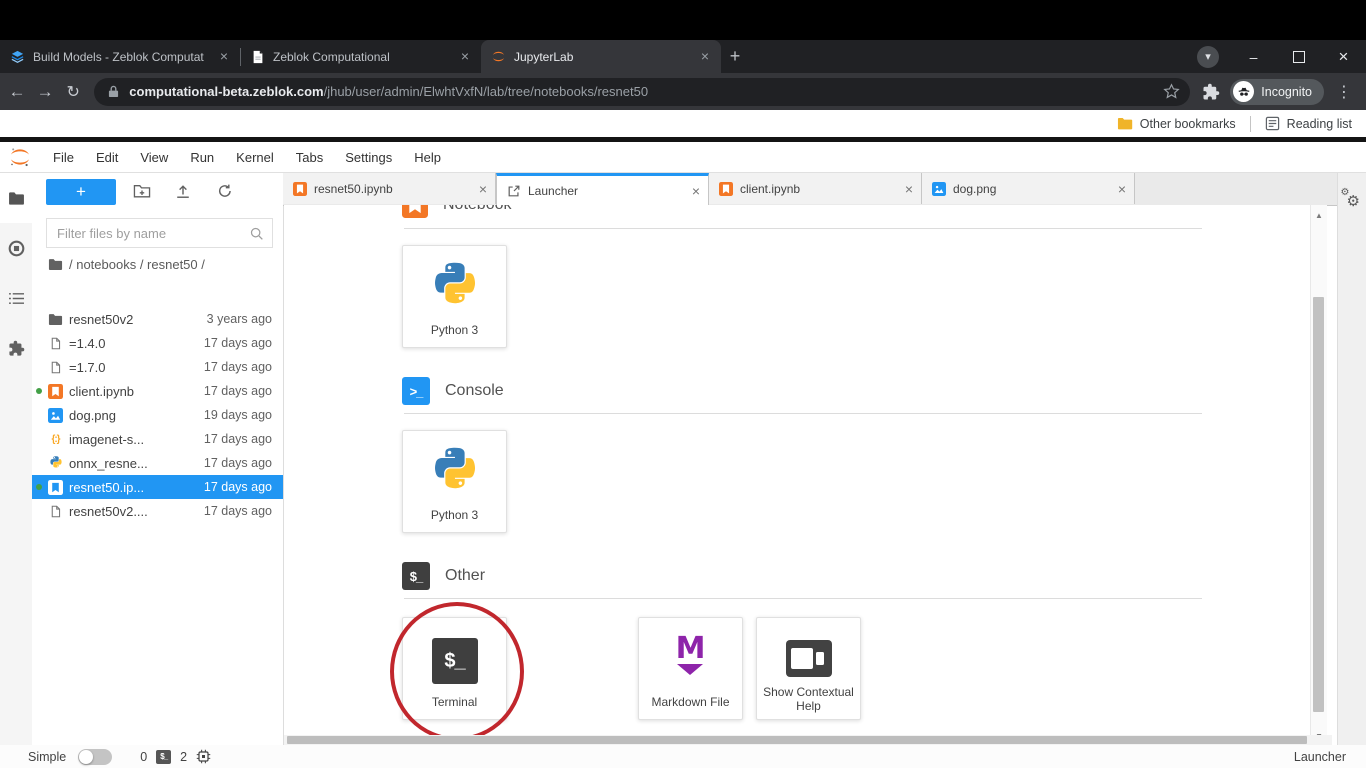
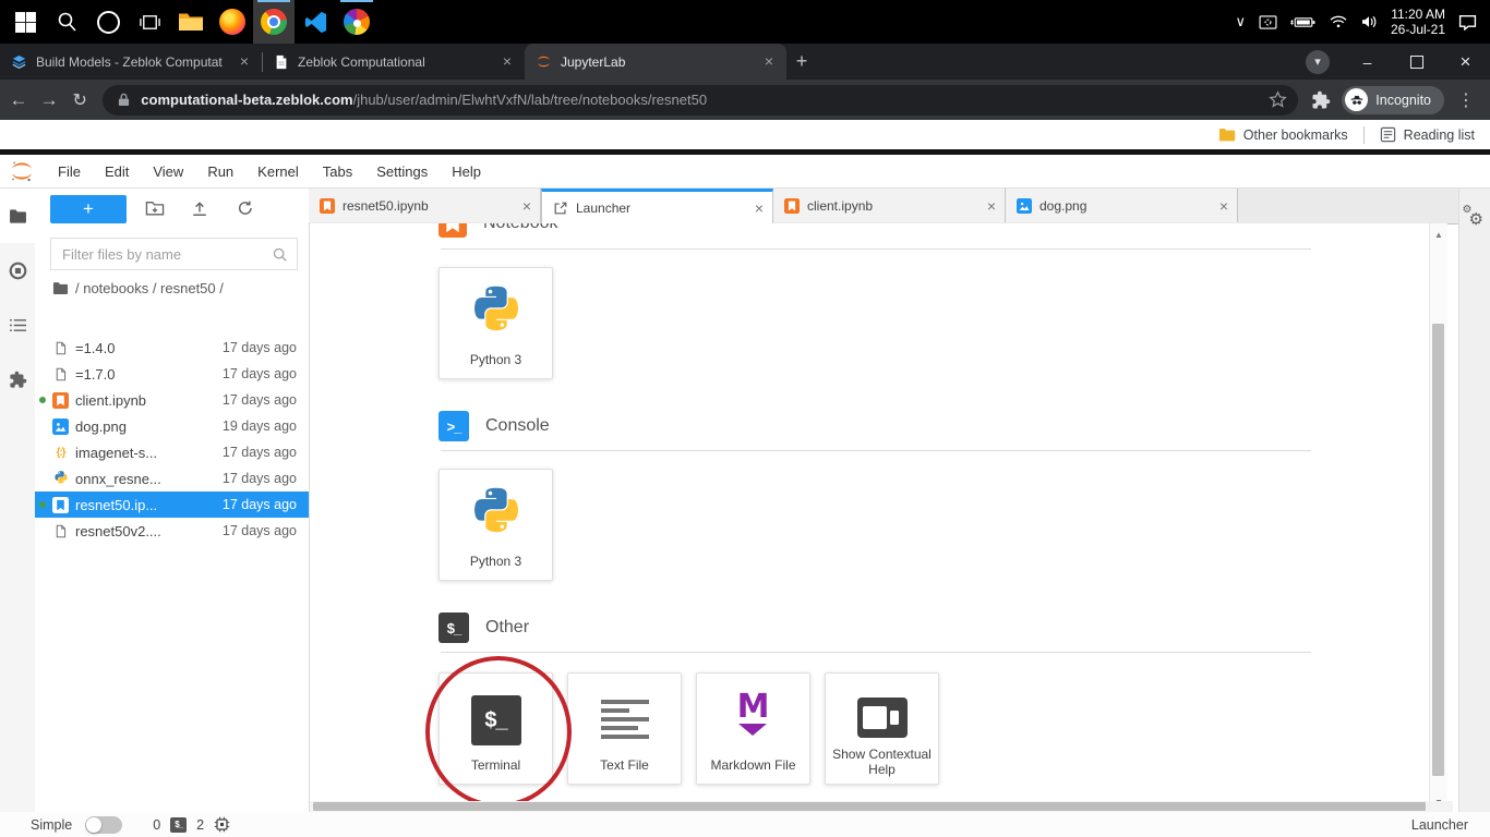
+ 11:20 AM
+ 26-Jul-21
  Build Models - Zeblok Computat
  Zeblok Computational
  JupyterLab
  computational-beta.zeblok.com
  /jhub/user/admin/ElwhtVxfN/lab/tree/notebooks/resnet50
  Incognito
  Other bookmarks
  Reading list
  File
  Edit
  View
  Run
  Kernel
  Tabs
  Settings
  Help
  Filter files by name
  / notebooks / resnet50 /
- resnet50v2
- 3 years ago
  =1.4.0
  17 days ago
  =1.7.0
  17 days ago
  client.ipynb
  17 days ago
  dog.png
  19 days ago
  imagenet-s...
  17 days ago
  onnx_resne...
  17 days ago
  resnet50.ip...
  17 days ago
  resnet50v2....
  17 days ago
  resnet50.ipynb
  Launcher
  client.ipynb
  dog.png
  Notebook
  Python 3
  Console
  Python 3
  Other
  Terminal
+ Text File
  M
  Markdown File
  Show Contextual Help
  Simple
  0
  2
  Launcher
